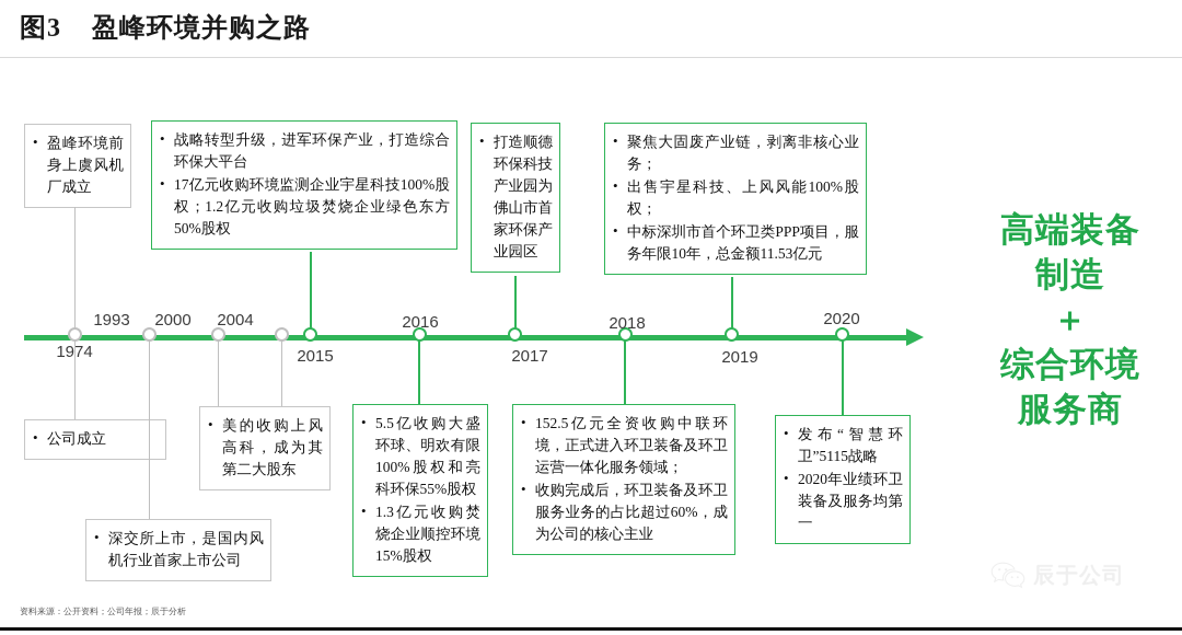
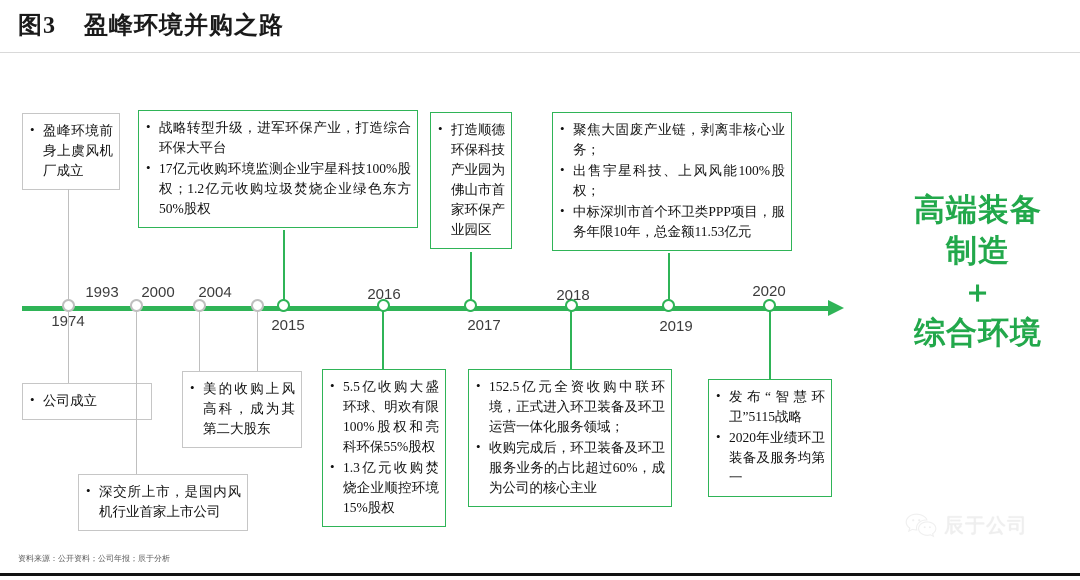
  图3 盈峰环境并购之路
  盈峰环境前身上虞风机厂成立
  战略转型升级，进军环保产业，打造综合环保大平台
  17亿元收购环境监测企业宇星科技100%股权；1.2亿元收购垃圾焚烧企业绿色东方50%股权
  打造顺德环保科技产业园为佛山市首家环保产业园区
  聚焦大固废产业链，剥离非核心业务；
  出售宇星科技、上风风能100%股权；
  中标深圳市首个环卫类PPP项目，服务年限10年，总金额11.53亿元
  1974
  1993
  2000
  2004
  2015
  2016
  2017
  2018
  2019
  2020
  公司成立
  深交所上市，是国内风机行业首家上市公司
  美的收购上风高科，成为其第二大股东
  5.5亿收购大盛环球、明欢有限100%股权和亮科环保55%股权
  1.3亿元收购焚烧企业顺控环境15%股权
  152.5亿元全资收购中联环境，正式进入环卫装备及环卫运营一体化服务领域；
  收购完成后，环卫装备及环卫服务业务的占比超过60%，成为公司的核心主业
  发布“智慧环卫”5115战略
  2020年业绩环卫装备及服务均第一
  高端装备
  制造
  ＋
  综合环境
- 服务商
  资料来源：公开资料；公司年报；辰于分析
